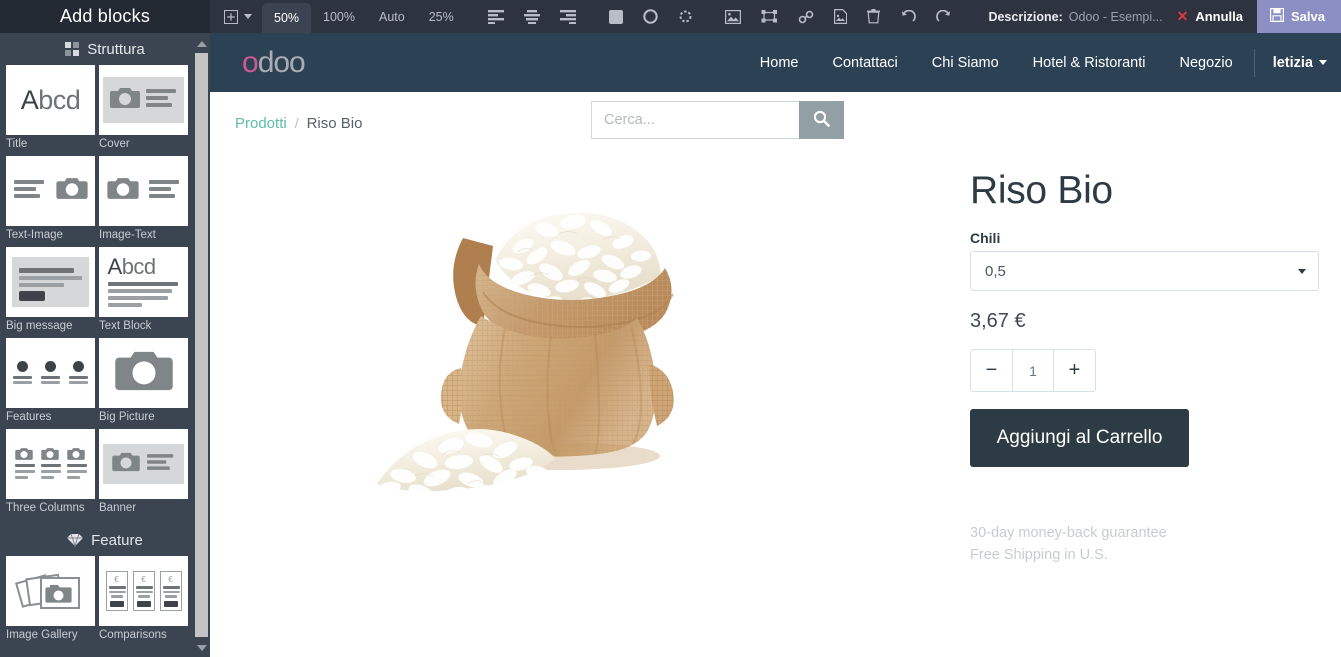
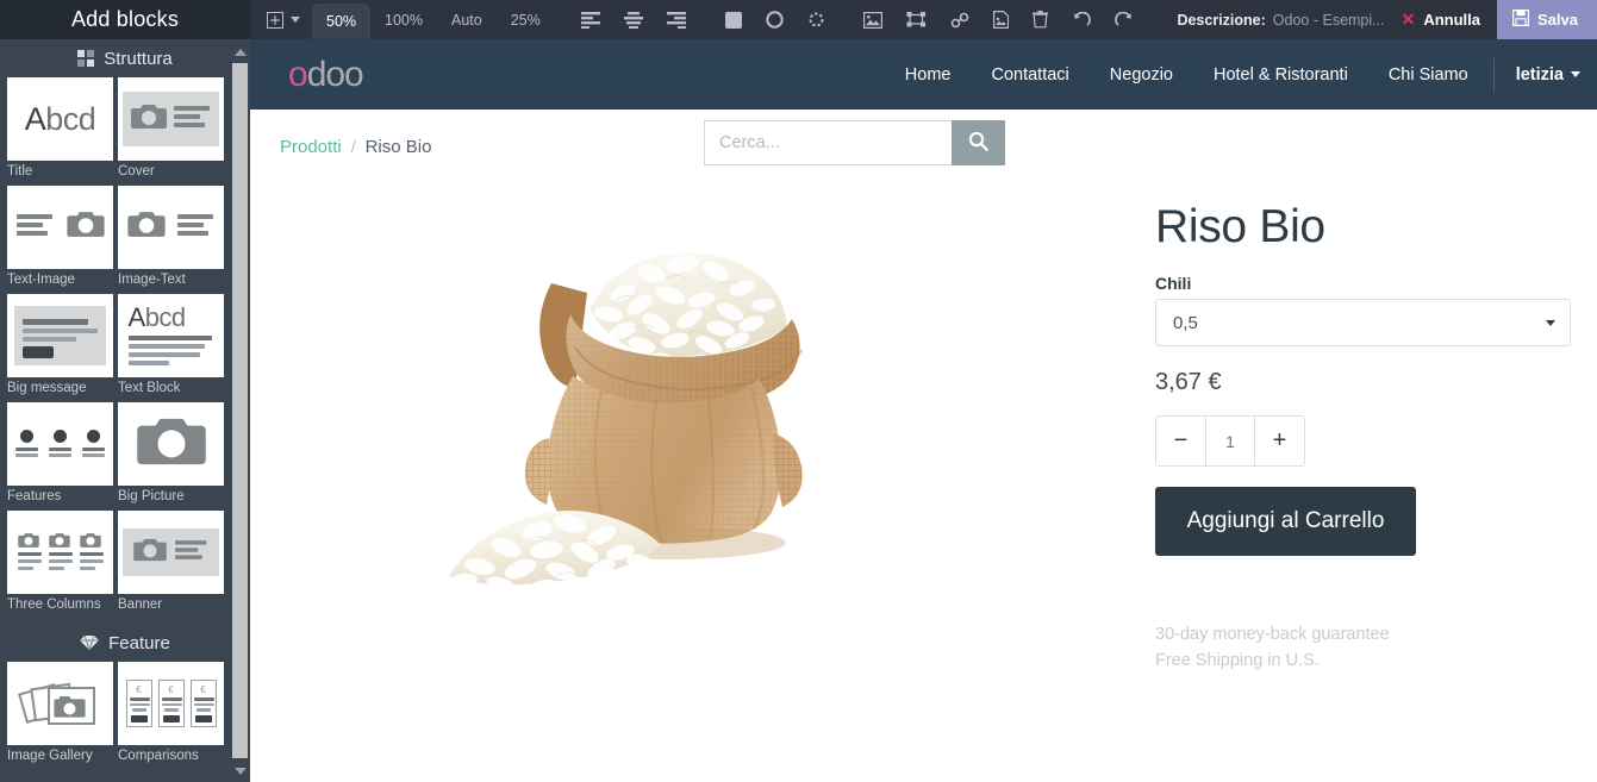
  Add blocks
  Struttura
  Abcd
  Title
  Cover
  Text-Image
  Image-Text
  Big message
  Abcd
  Text Block
  Features
  Big Picture
  Three Columns
  Banner
  Feature
  Image Gallery
  €
  €
  €
  Comparisons
  50%
  100%
  Auto
  25%
  Descrizione:
  Odoo - Esempi...
  ✕
  Annulla
  Salva
  odoo
  Home
  Contattaci
- Chi Siamo
+ Negozio
  Hotel & Ristoranti
- Negozio
+ Chi Siamo
  letizia
  Prodotti
  /
  Riso Bio
  Cerca...
  Riso Bio
  Chili
  0,5
  3,67 €
  −
  1
  +
  Aggiungi al Carrello
  30-day money-back guarantee
  Free Shipping in U.S.
